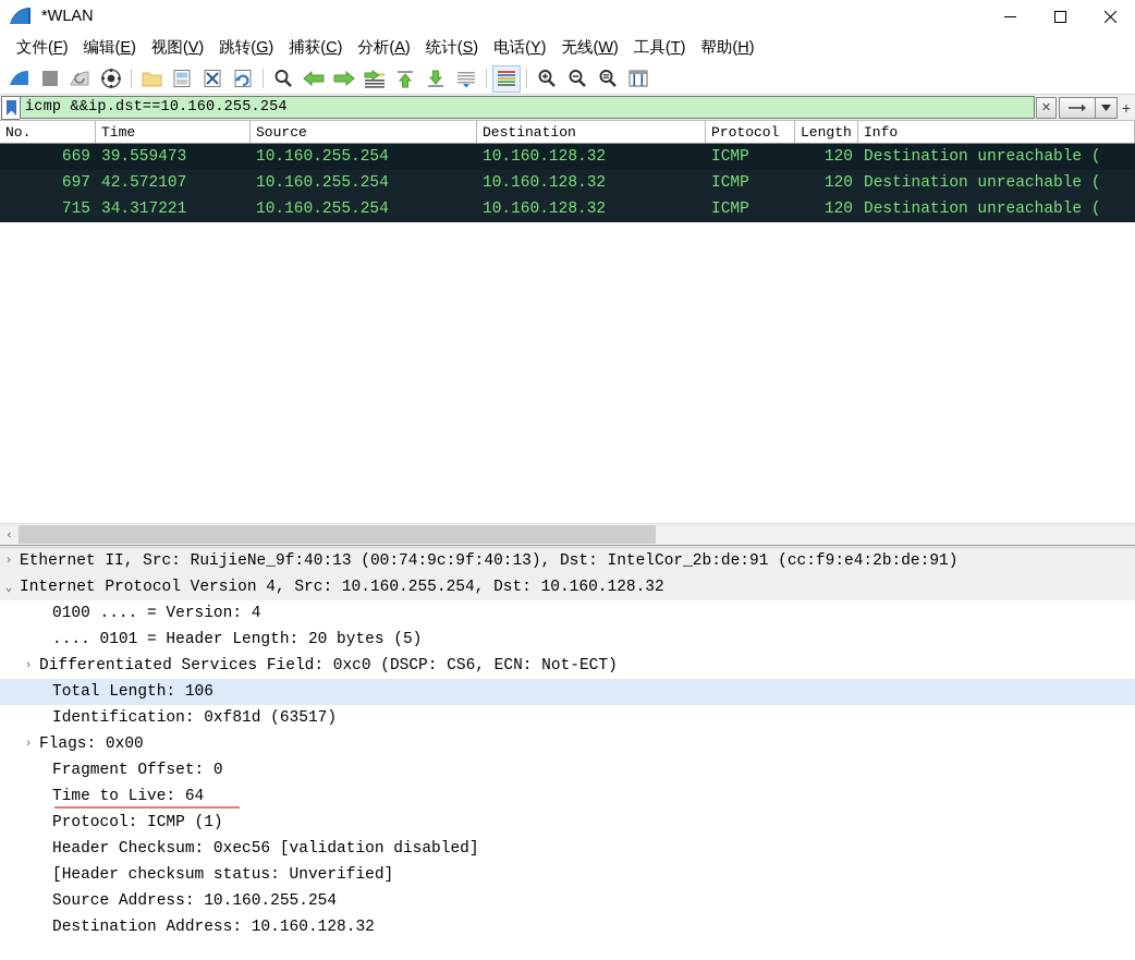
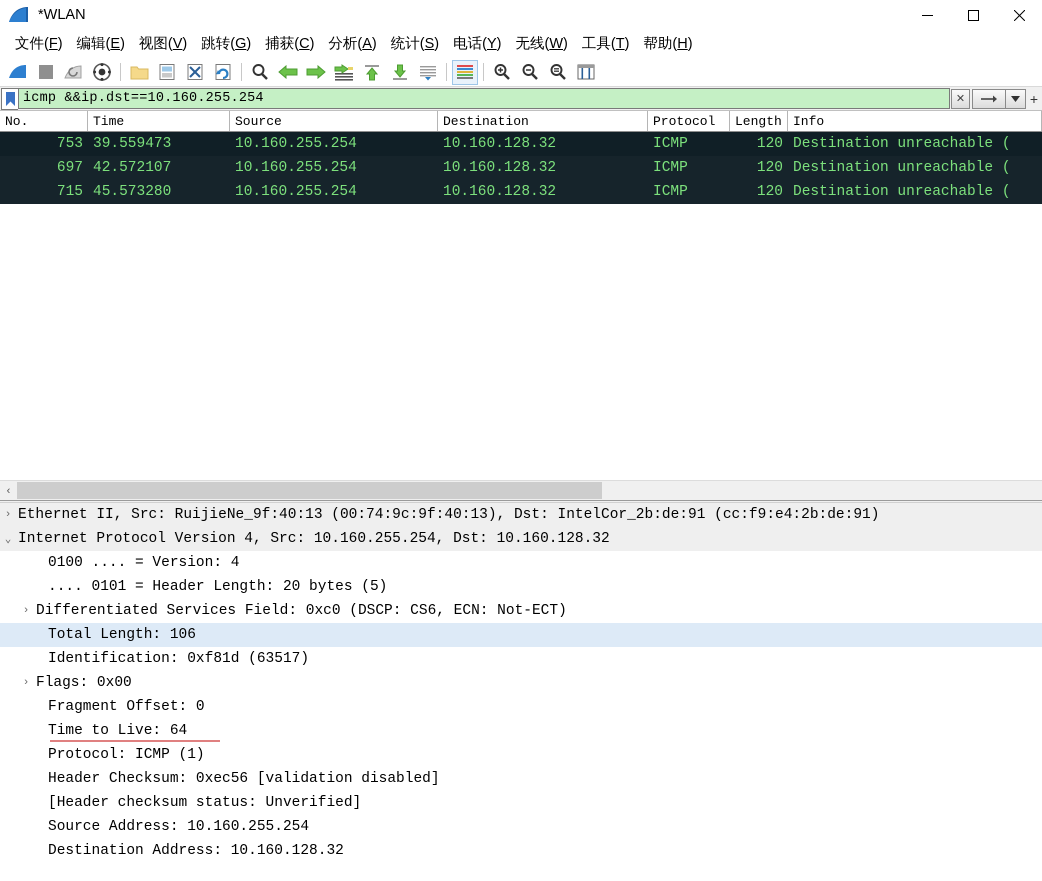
  *WLAN
  文件(F)
  编辑(E)
  视图(V)
  跳转(G)
  捕获(C)
  分析(A)
  统计(S)
  电话(Y)
  无线(W)
  工具(T)
  帮助(H)
  icmp &&ip.dst==10.160.255.254
  ✕
  +
  No.
  Time
  Source
  Destination
  Protocol
  Length
  Info
- 669
+ 753
  39.559473
  10.160.255.254
  10.160.128.32
  ICMP
  120
  Destination unreachable (
  697
  42.572107
  10.160.255.254
  10.160.128.32
  ICMP
  120
  Destination unreachable (
  715
- 34.317221
+ 45.573280
  10.160.255.254
  10.160.128.32
  ICMP
  120
  Destination unreachable (
  ‹
  ›
  Ethernet II, Src: RuijieNe_9f:40:13 (00:74:9c:9f:40:13), Dst: IntelCor_2b:de:91 (cc:f9:e4:2b:de:91)
  ⌄
  Internet Protocol Version 4, Src: 10.160.255.254, Dst: 10.160.128.32
  0100 .... = Version: 4
  .... 0101 = Header Length: 20 bytes (5)
  ›
  Differentiated Services Field: 0xc0 (DSCP: CS6, ECN: Not-ECT)
  Total Length: 106
  Identification: 0xf81d (63517)
  ›
  Flags: 0x00
  Fragment Offset: 0
  Time to Live: 64
  Protocol: ICMP (1)
  Header Checksum: 0xec56 [validation disabled]
  [Header checksum status: Unverified]
  Source Address: 10.160.255.254
  Destination Address: 10.160.128.32
